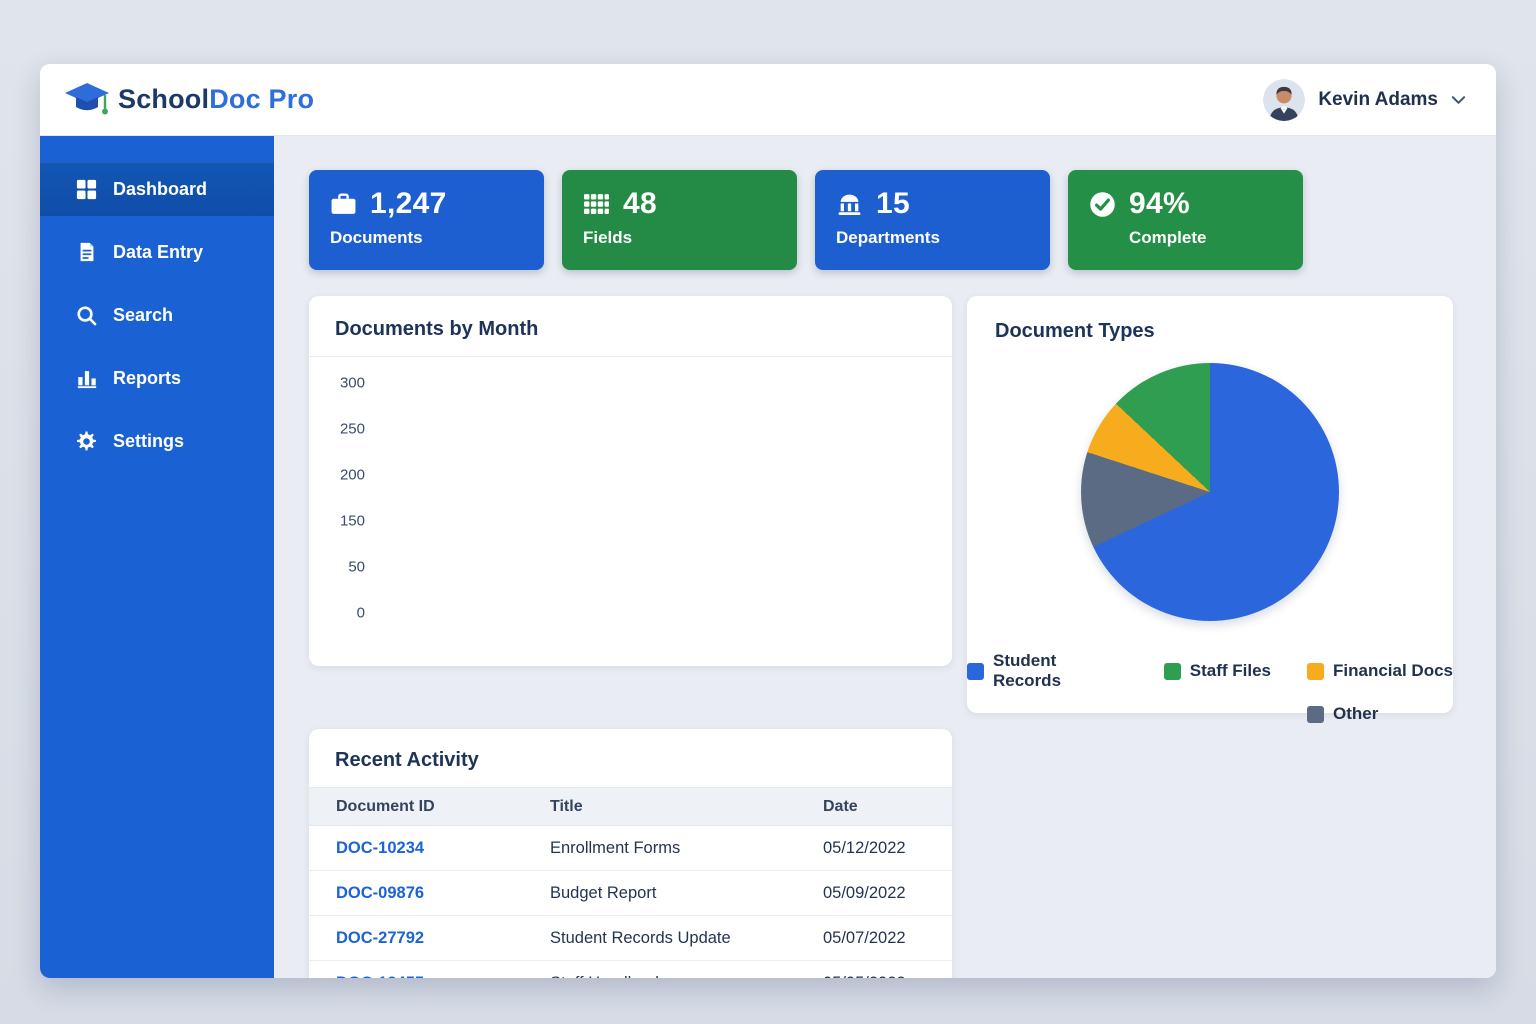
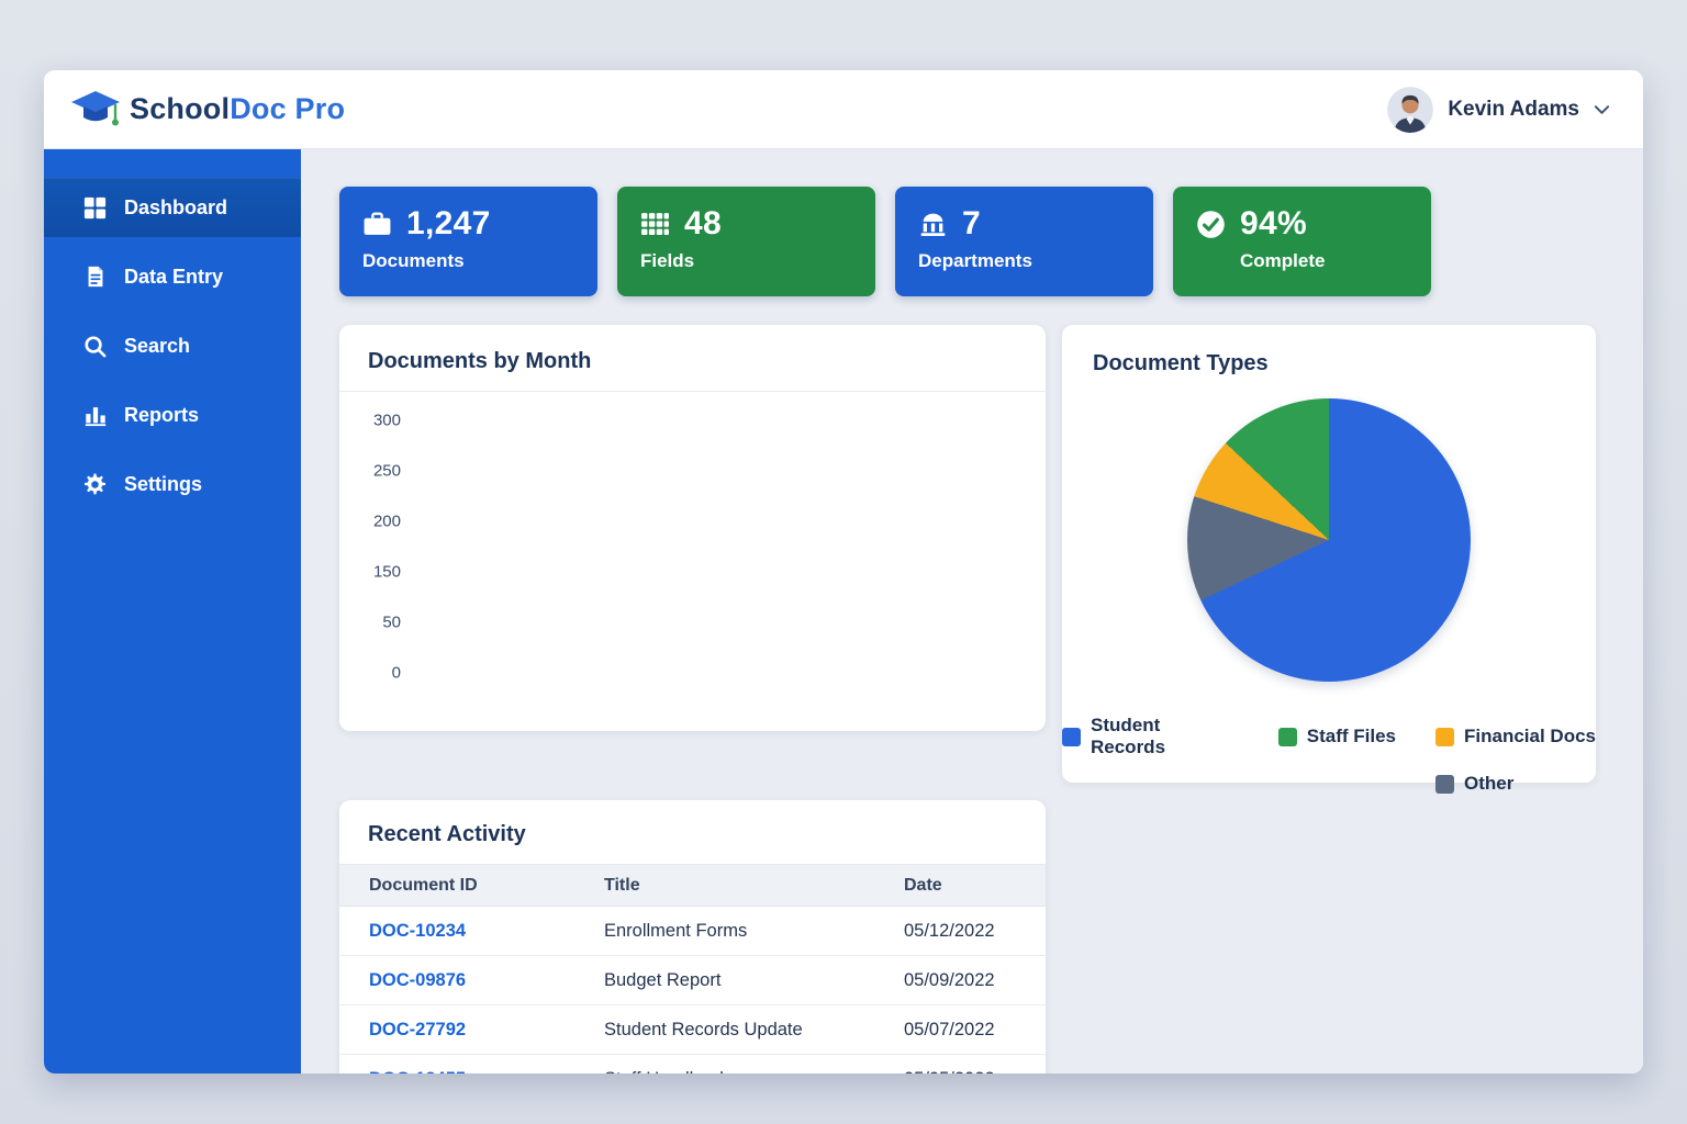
  SchoolDoc Pro
  Kevin Adams
  Dashboard
  Data Entry
  Search
  Reports
  Settings
  1,247
  Documents
  48
  Fields
- 15
+ 7
  Departments
  94%
  Complete
  Documents by Month
  300
  250
  200
  150
  50
  0
  Document Types
  Student Records
  Staff Files
  Financial Docs
  Other
  Recent Activity
  Document ID
  Title
  Date
  DOC-10234
  Enrollment Forms
  05/12/2022
  DOC-09876
  Budget Report
  05/09/2022
  DOC-27792
  Student Records Update
  05/07/2022
